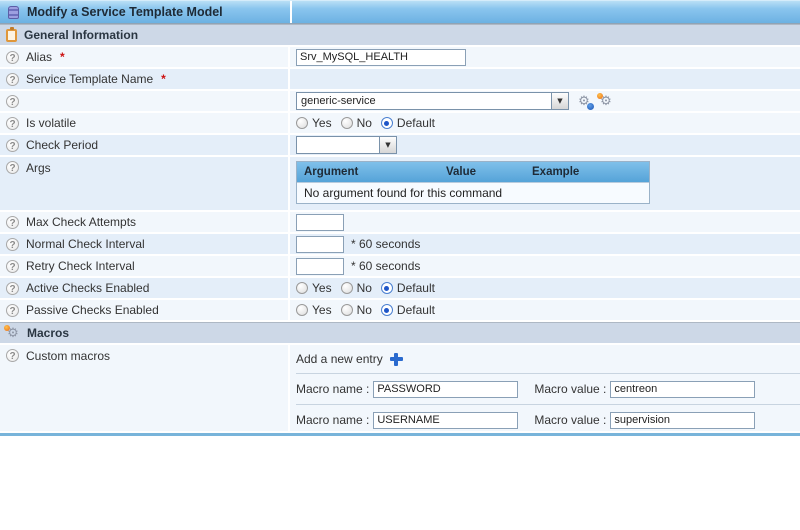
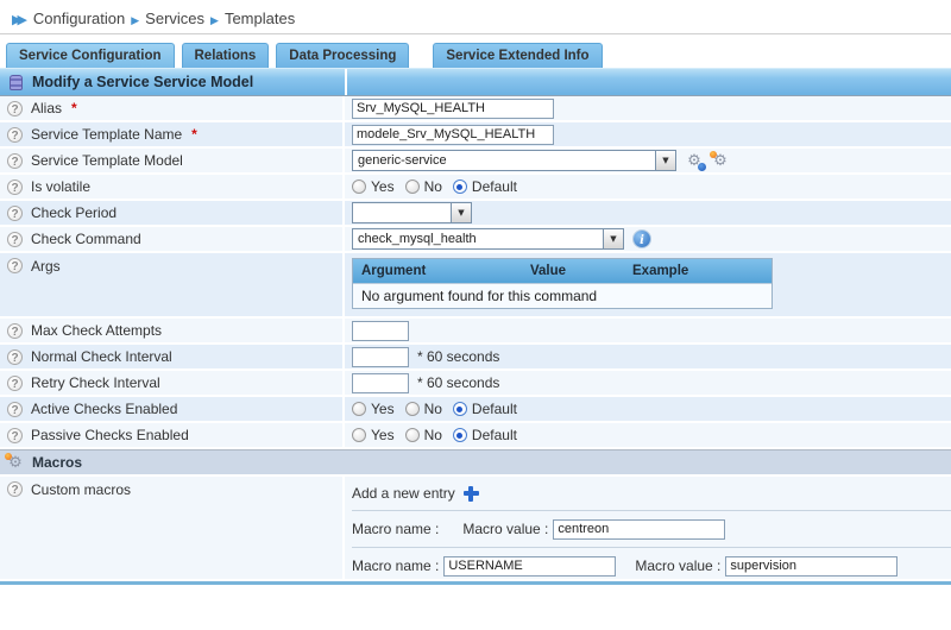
+ Configuration
+ Services
+ Templates
+ Service Configuration
+ Relations
+ Data Processing
+ Service Extended Info
- Modify a Service Template Model
+ Modify a Service Service Model
- General Information
  Alias
  *
  Srv_MySQL_HEALTH
  Service Template Name
  *
+ modele_Srv_MySQL_HEALTH
+ Service Template Model
  generic-service
  Is volatile
  Yes
  No
  Default
  Check Period
+ Check Command
+ check_mysql_health
  Args
  Argument
  Value
  Example
  No argument found for this command
  Max Check Attempts
  Normal Check Interval
  * 60 seconds
  Retry Check Interval
  * 60 seconds
  Active Checks Enabled
  Yes
  No
  Default
  Passive Checks Enabled
  Yes
  No
  Default
  Macros
  Custom macros
  Add a new entry
  Macro name :
- PASSWORD
  Macro value :
  centreon
  Macro name :
  USERNAME
  Macro value :
  supervision
